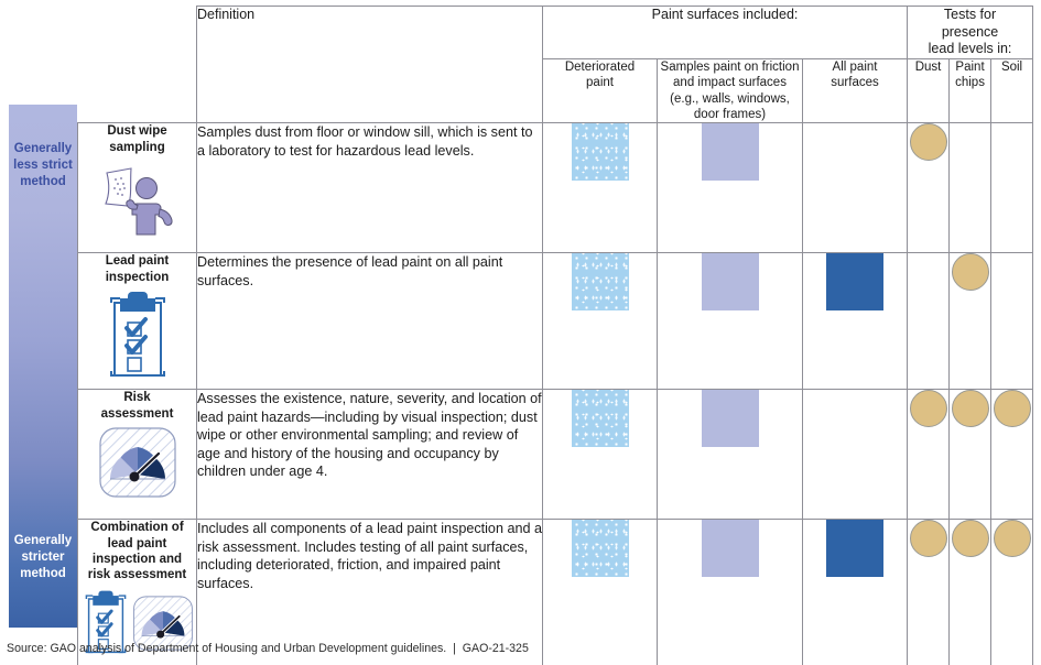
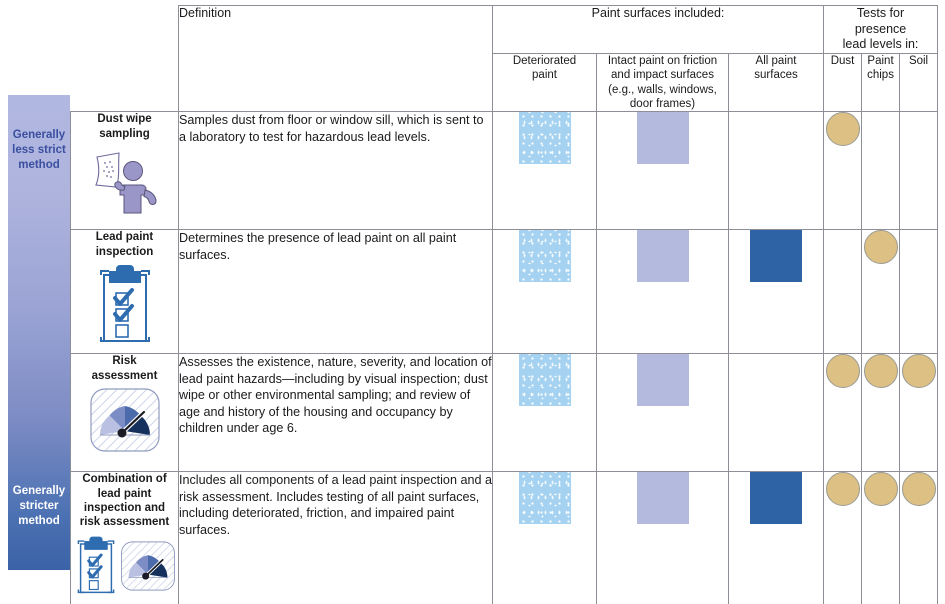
  Generally
  less strict
  method
  Generally
  stricter
  method
  	Definition	Paint surfaces included:	Tests for presence lead levels in:
- Deteriorated paint	Samples paint on friction and impact surfaces (e.g., walls, windows, door frames)	All paint surfaces	Dust	Paint chips	Soil
+ Deteriorated paint	Intact paint on friction and impact surfaces (e.g., walls, windows, door frames)	All paint surfaces	Dust	Paint chips	Soil
  Dust wipe sampling	Samples dust from floor or window sill, which is sent to a laboratory to test for hazardous lead levels.
  Lead paint inspection	Determines the presence of lead paint on all paint surfaces.
- Risk assessment	Assesses the existence, nature, severity, and location of lead paint hazards—including by visual inspection; dust wipe or other environmental sampling; and review of age and history of the housing and occupancy by children under age 4.
+ Risk assessment	Assesses the existence, nature, severity, and location of lead paint hazards—including by visual inspection; dust wipe or other environmental sampling; and review of age and history of the housing and occupancy by children under age 6.
  Combination of lead paint inspection and risk assessment	Includes all components of a lead paint inspection and a risk assessment. Includes testing of all paint surfaces, including deteriorated, friction, and impaired paint surfaces.
- Source: GAO analysis of Department of Housing and Urban Development guidelines. | GAO-21-325
